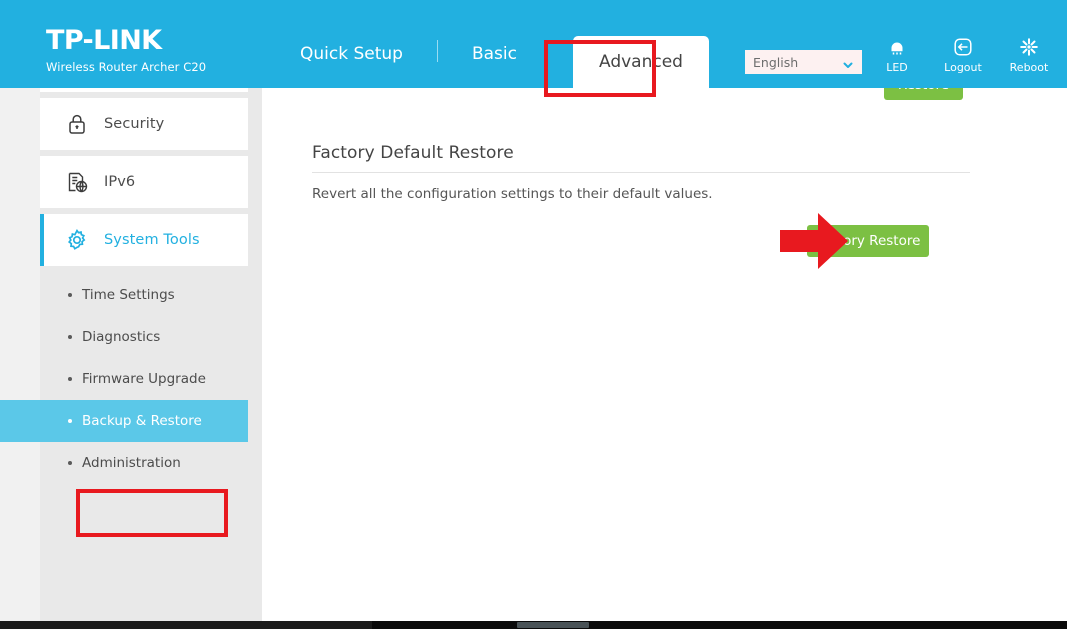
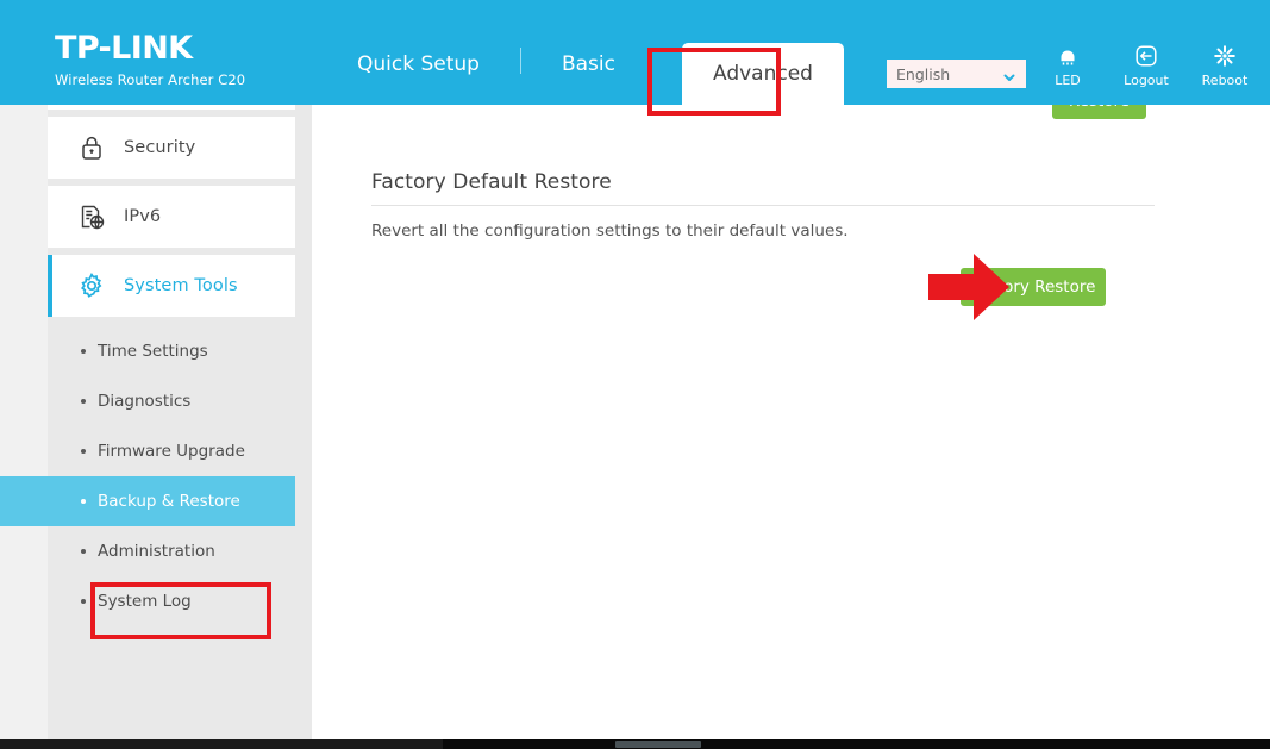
  Security
  IPv6
  System Tools
  Time Settings
  Diagnostics
  Firmware Upgrade
  Backup & Restore
  Administration
+ System Log
  Factory Default Restore
  Revert all the configuration settings to their default values.
  TP-LINK
  Wireless Router Archer C20
  Quick Setup
  Basic
  Advanced
  English
  LED
  Logout
  Reboot
